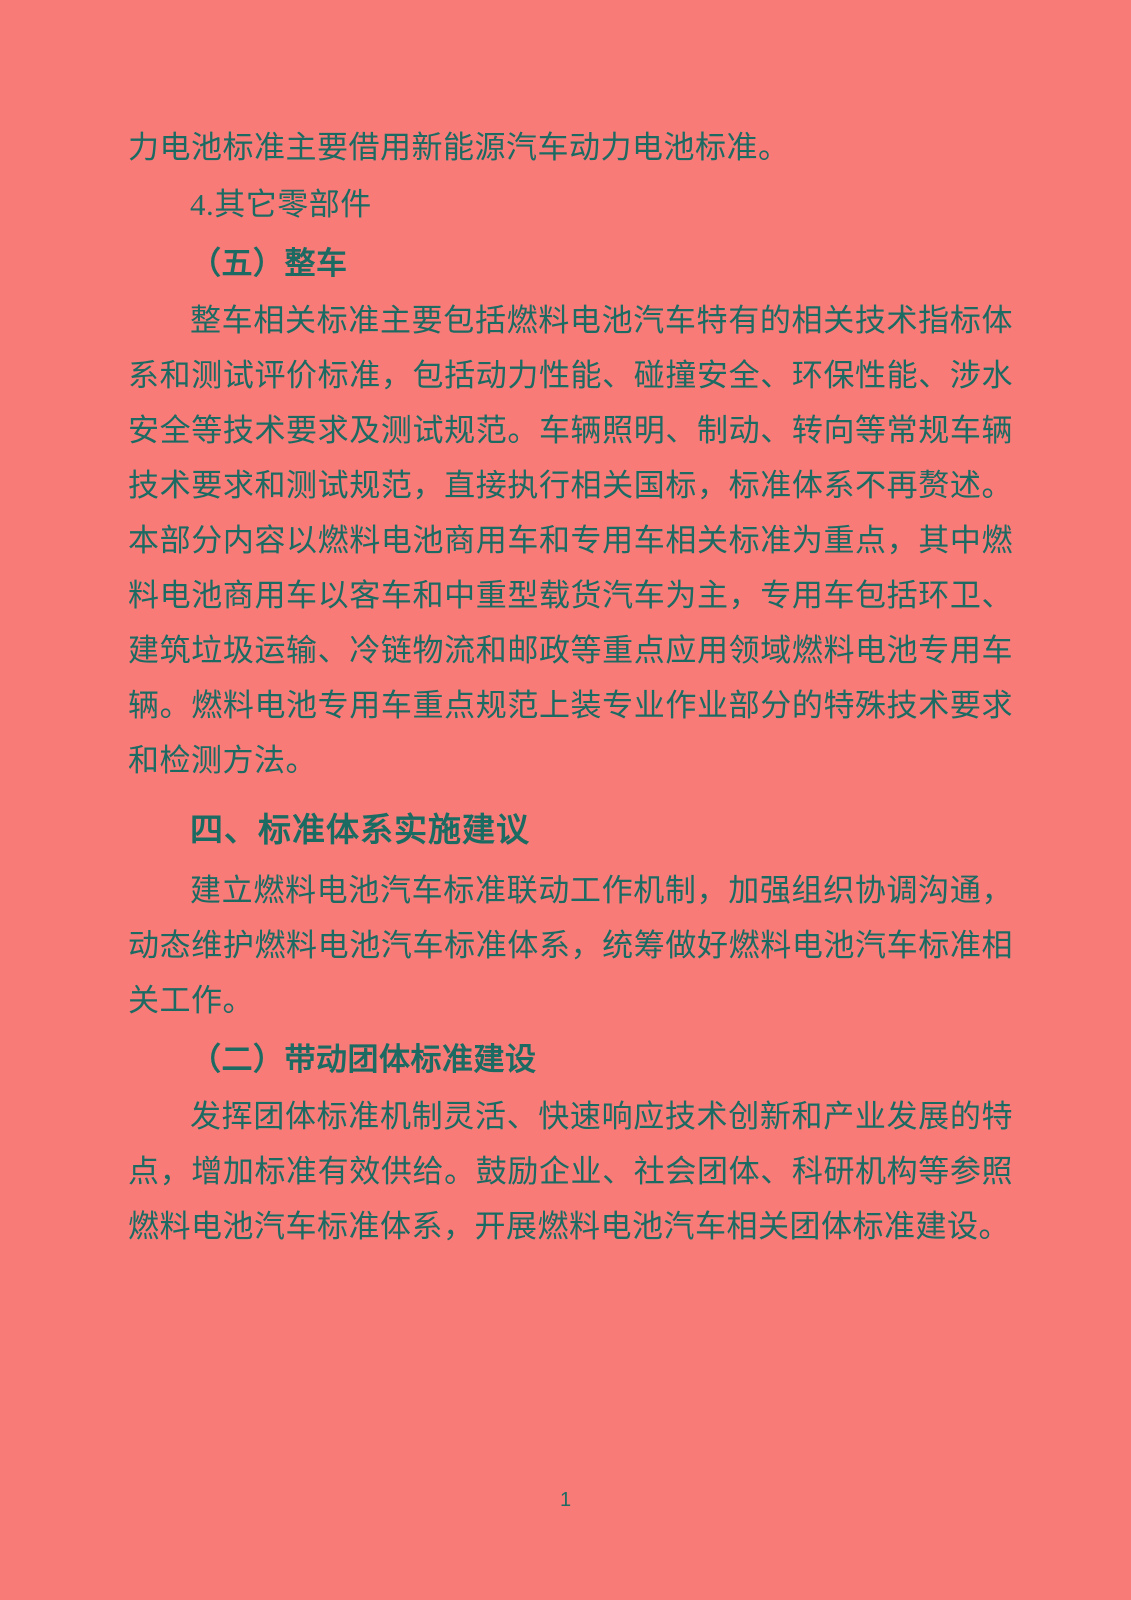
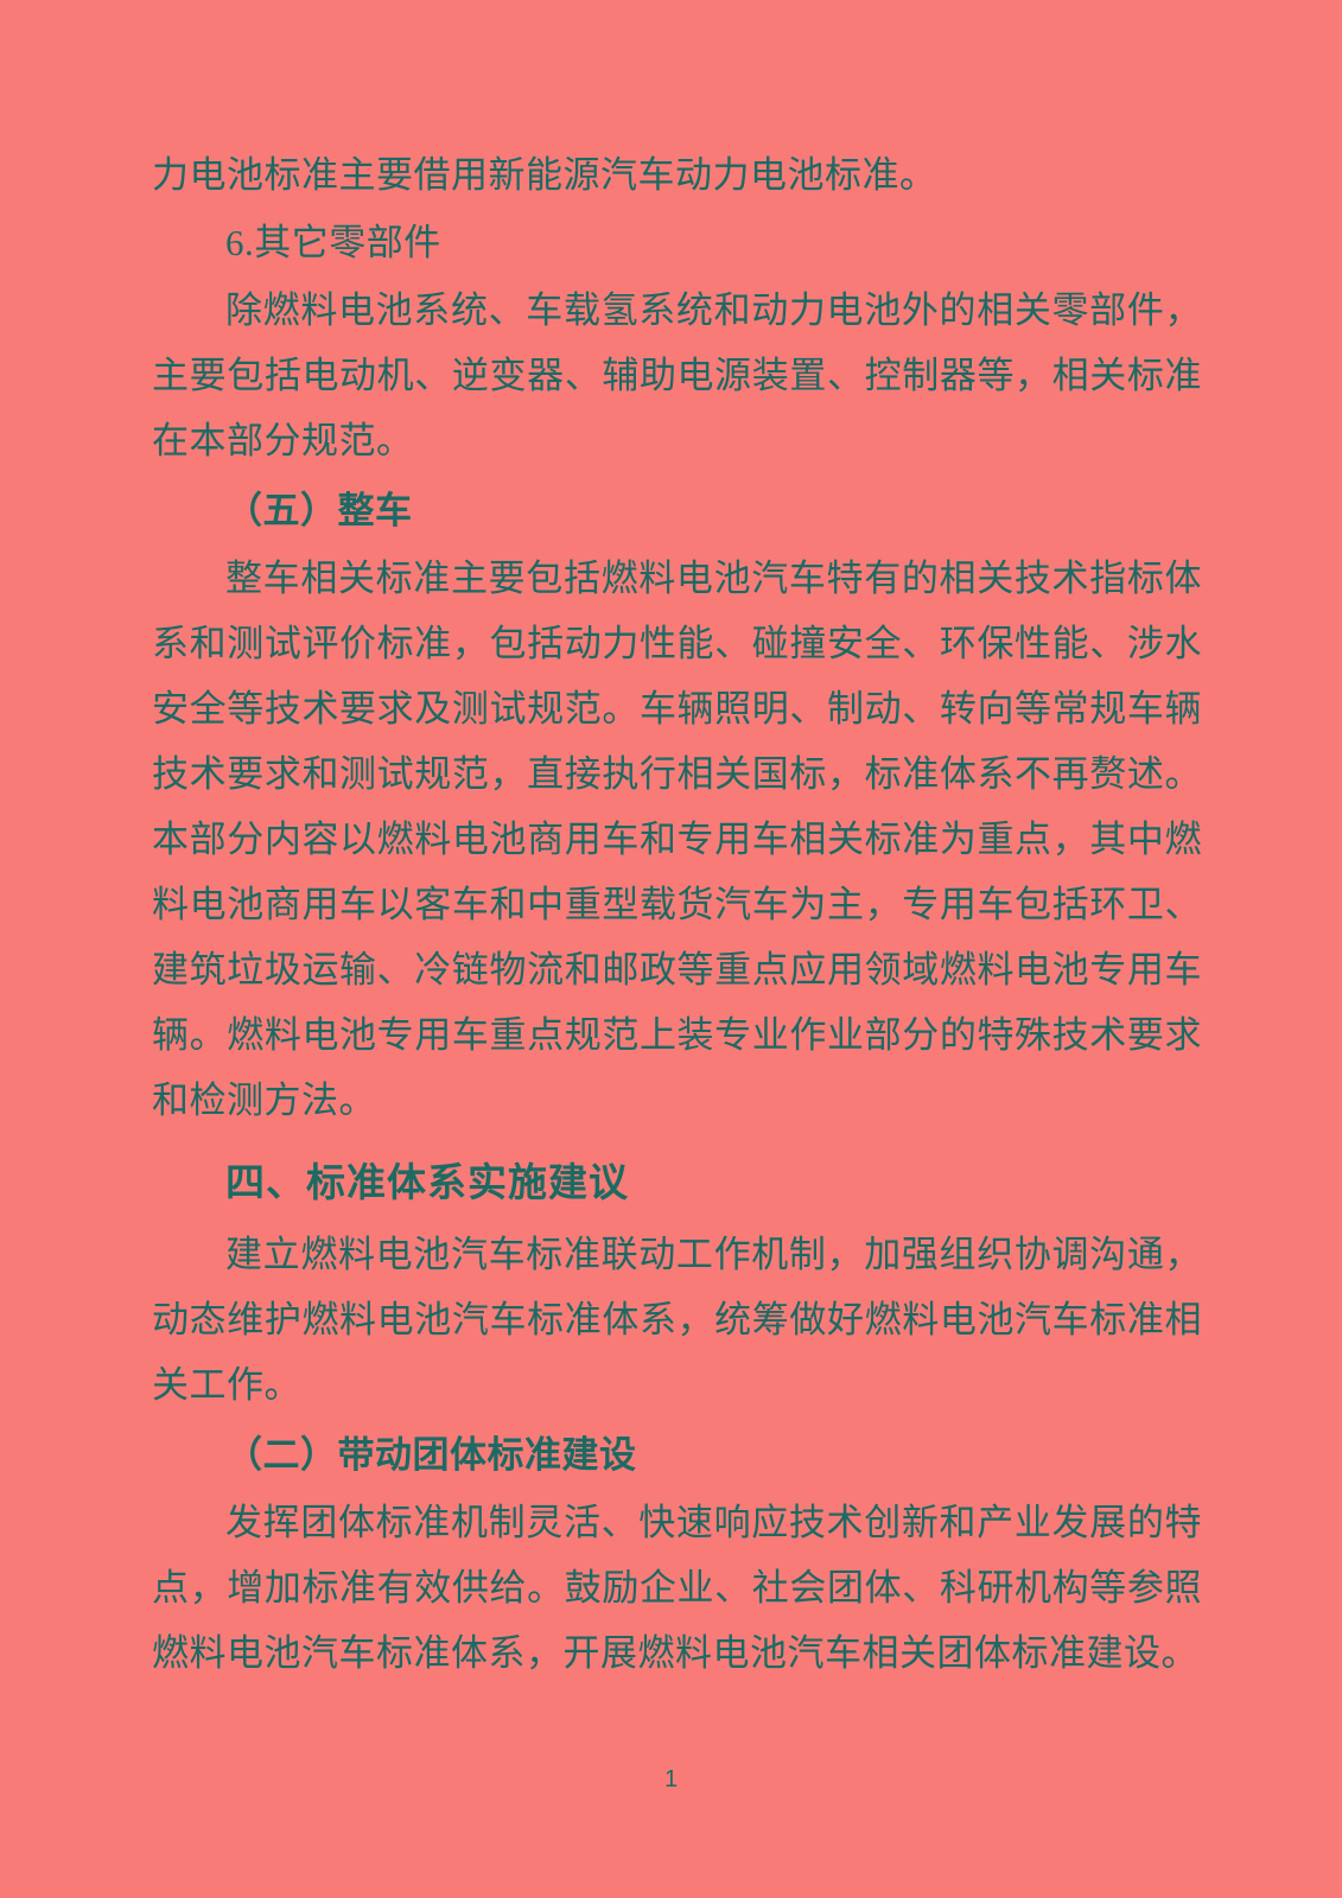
  力电池标准主要借用新能源汽车动力电池标准。
- 4.其它零部件
+ 6.其它零部件
+ 除燃料电池系统、车载氢系统和动力电池外的相关零部件，主要包括电动机、逆变器、辅助电源装置、控制器等，相关标准在本部分规范。
  （五）整车
  整车相关标准主要包括燃料电池汽车特有的相关技术指标体系和测试评价标准，包括动力性能、碰撞安全、环保性能、涉水安全等技术要求及测试规范。车辆照明、制动、转向等常规车辆技术要求和测试规范，直接执行相关国标，标准体系不再赘述。本部分内容以燃料电池商用车和专用车相关标准为重点，其中燃料电池商用车以客车和中重型载货汽车为主，专用车包括环卫、建筑垃圾运输、冷链物流和邮政等重点应用领域燃料电池专用车辆。燃料电池专用车重点规范上装专业作业部分的特殊技术要求和检测方法。
  四、标准体系实施建议
  建立燃料电池汽车标准联动工作机制，加强组织协调沟通，动态维护燃料电池汽车标准体系，统筹做好燃料电池汽车标准相关工作。
  （二）带动团体标准建设
  发挥团体标准机制灵活、快速响应技术创新和产业发展的特点，增加标准有效供给。鼓励企业、社会团体、科研机构等参照燃料电池汽车标准体系，开展燃料电池汽车相关团体标准建设。
  1
